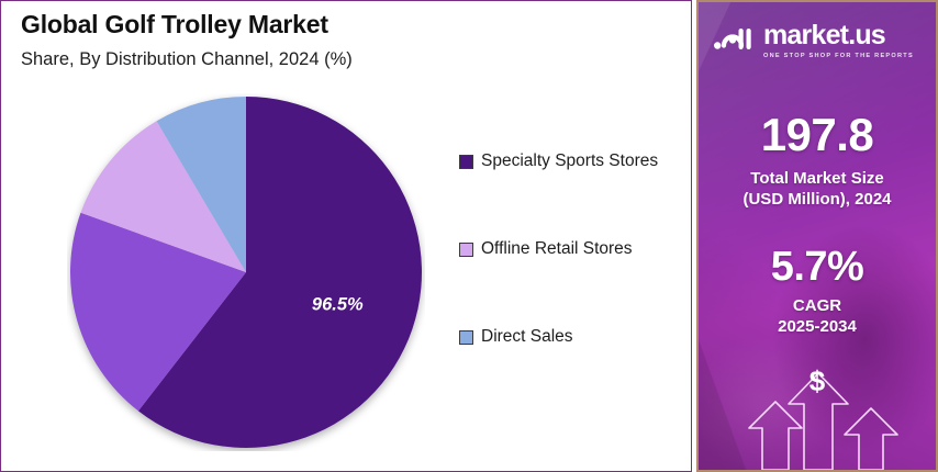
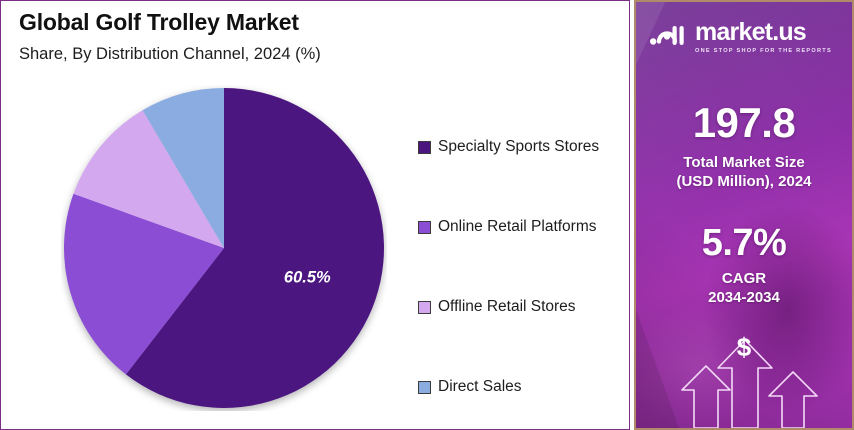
  Global Golf Trolley Market
  Share, By Distribution Channel, 2024 (%)
- 96.5%
+ 60.5%
  Specialty Sports Stores
+ Online Retail Platforms
  Offline Retail Stores
  Direct Sales
  market.us
  197.8
  Total Market Size
  (USD Million), 2024
  5.7%
  CAGR
- 2025-2034
+ 2034-2034
  $
